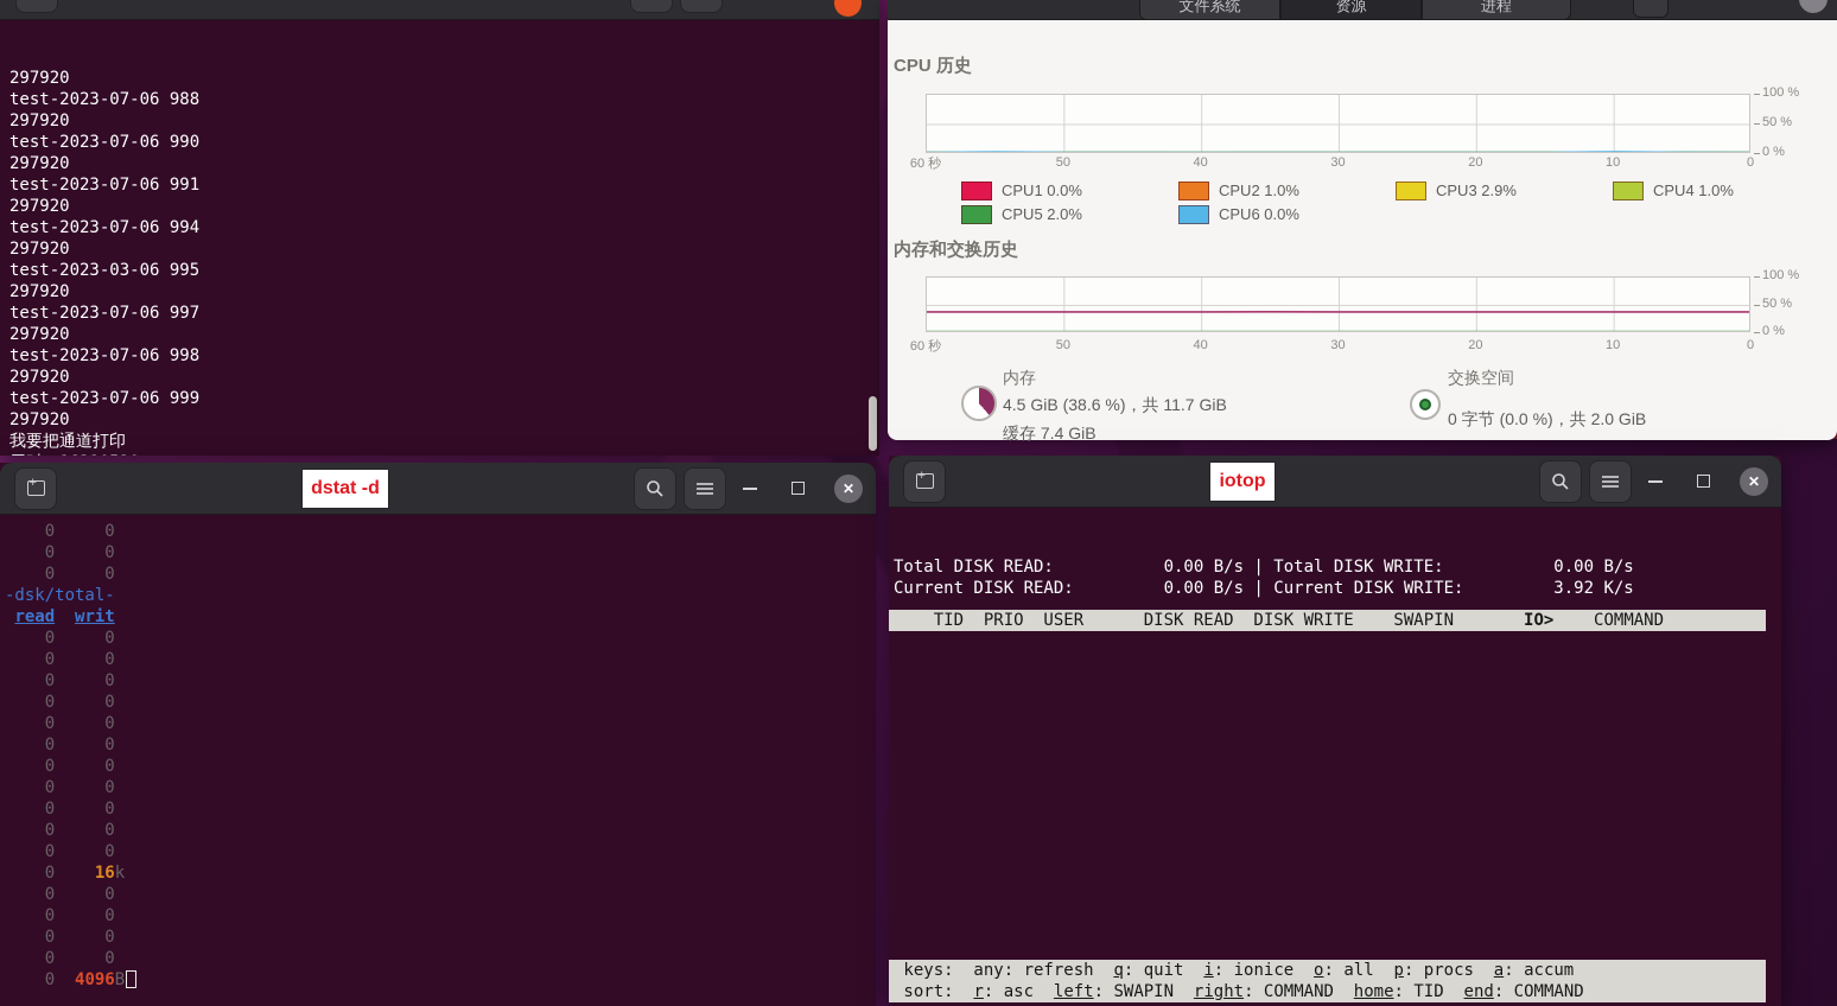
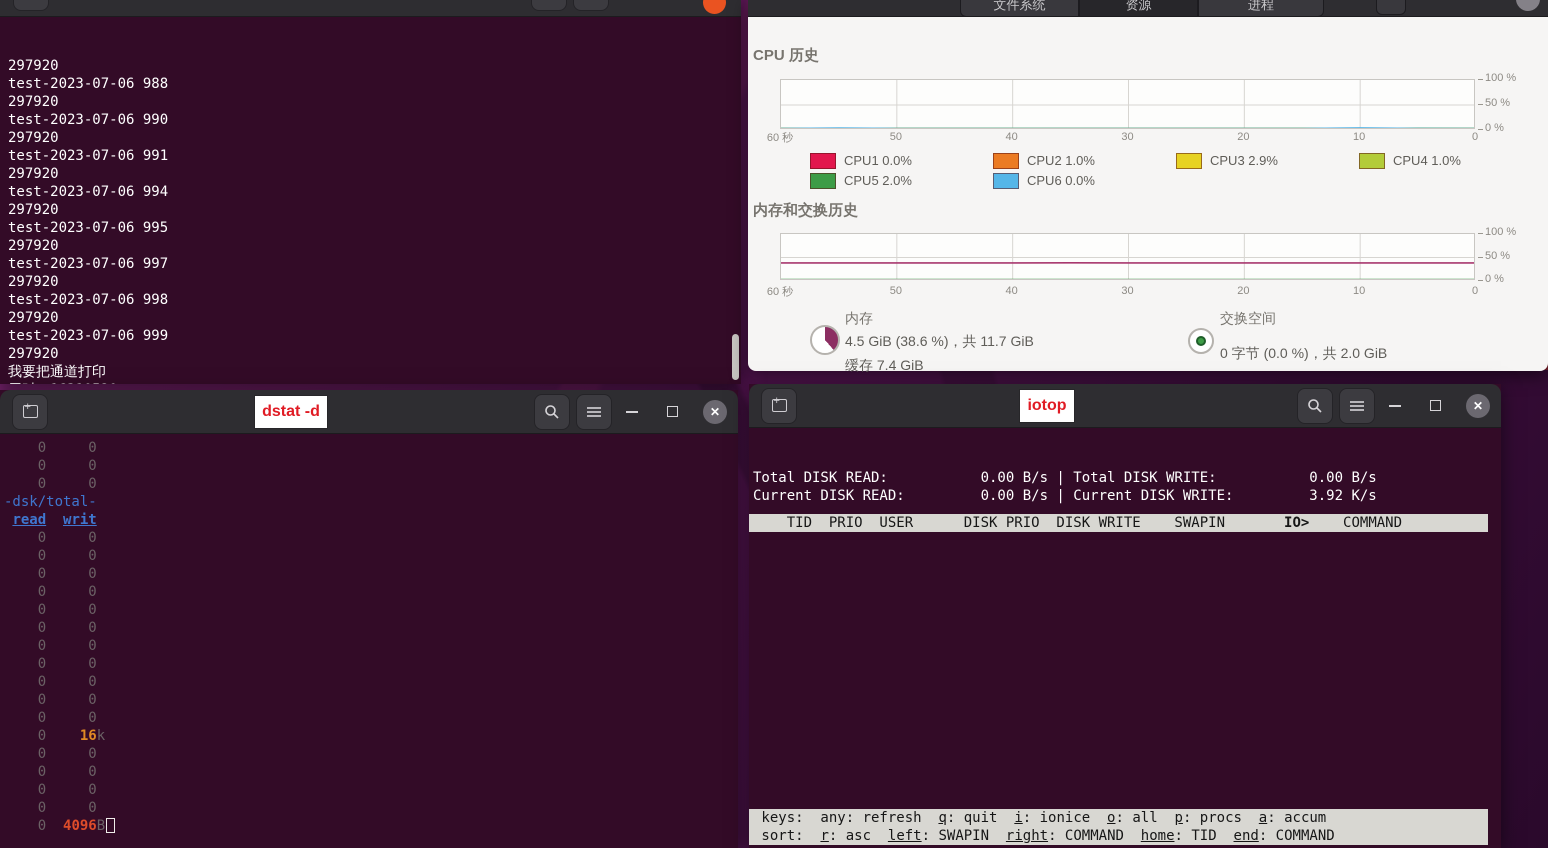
  297920
  test-2023-07-06 988
  297920
  test-2023-07-06 990
  297920
  test-2023-07-06 991
  297920
  test-2023-07-06 994
  297920
- test-2023-03-06 995
+ test-2023-07-06 995
  297920
  test-2023-07-06 997
  297920
  test-2023-07-06 998
  297920
  test-2023-07-06 999
  297920
  我要把通道打印
  文件系统
  资源
  进程
  CPU 历史
  100 %
  50 %
  0 %
  60 秒
  50
  40
  30
  20
  10
  0
  CPU1 0.0%
  CPU2 1.0%
  CPU3 2.9%
  CPU4 1.0%
  CPU5 2.0%
  CPU6 0.0%
  内存和交换历史
  100 %
  50 %
  0 %
  60 秒
  50
  40
  30
  20
  10
  0
  内存
  4.5 GiB (38.6 %)，共 11.7 GiB
  缓存 7.4 GiB
  交换空间
  0 字节 (0.0 %)，共 2.0 GiB
  dstat -d
  ✕
  0 0
  0 0
  0 0
  -dsk/total-
  read writ
  0 0
  0 0
  0 0
  0 0
  0 0
  0 0
  0 0
  0 0
  0 0
  0 0
  0 0
  0 16k
  0 0
  0 0
  0 0
  0 0
  0 4096B
  iotop
  ✕
  Total DISK READ: 0.00 B/s | Total DISK WRITE: 0.00 B/s
  Current DISK READ: 0.00 B/s | Current DISK WRITE: 3.92 K/s
- TID PRIO USER DISK READ DISK WRITE SWAPIN IO> COMMAND
+ TID PRIO USER DISK PRIO DISK WRITE SWAPIN IO> COMMAND
  keys: any: refresh q: quit i: ionice o: all p: procs a: accum
  sort: r: asc left: SWAPIN right: COMMAND home: TID end: COMMAND
